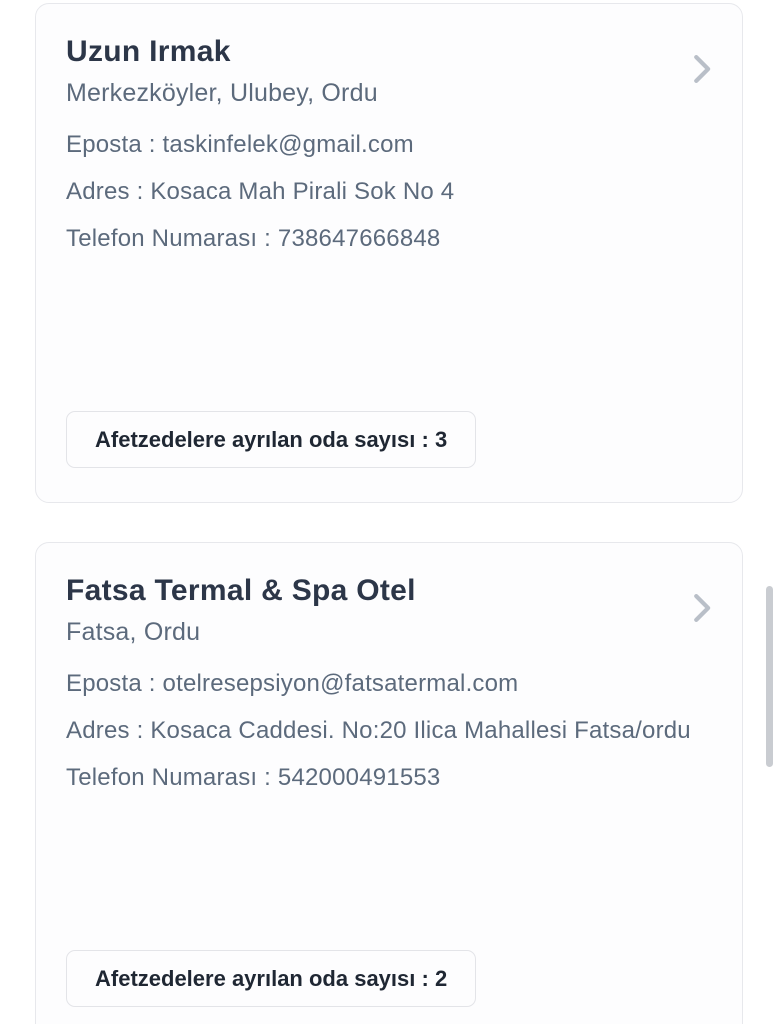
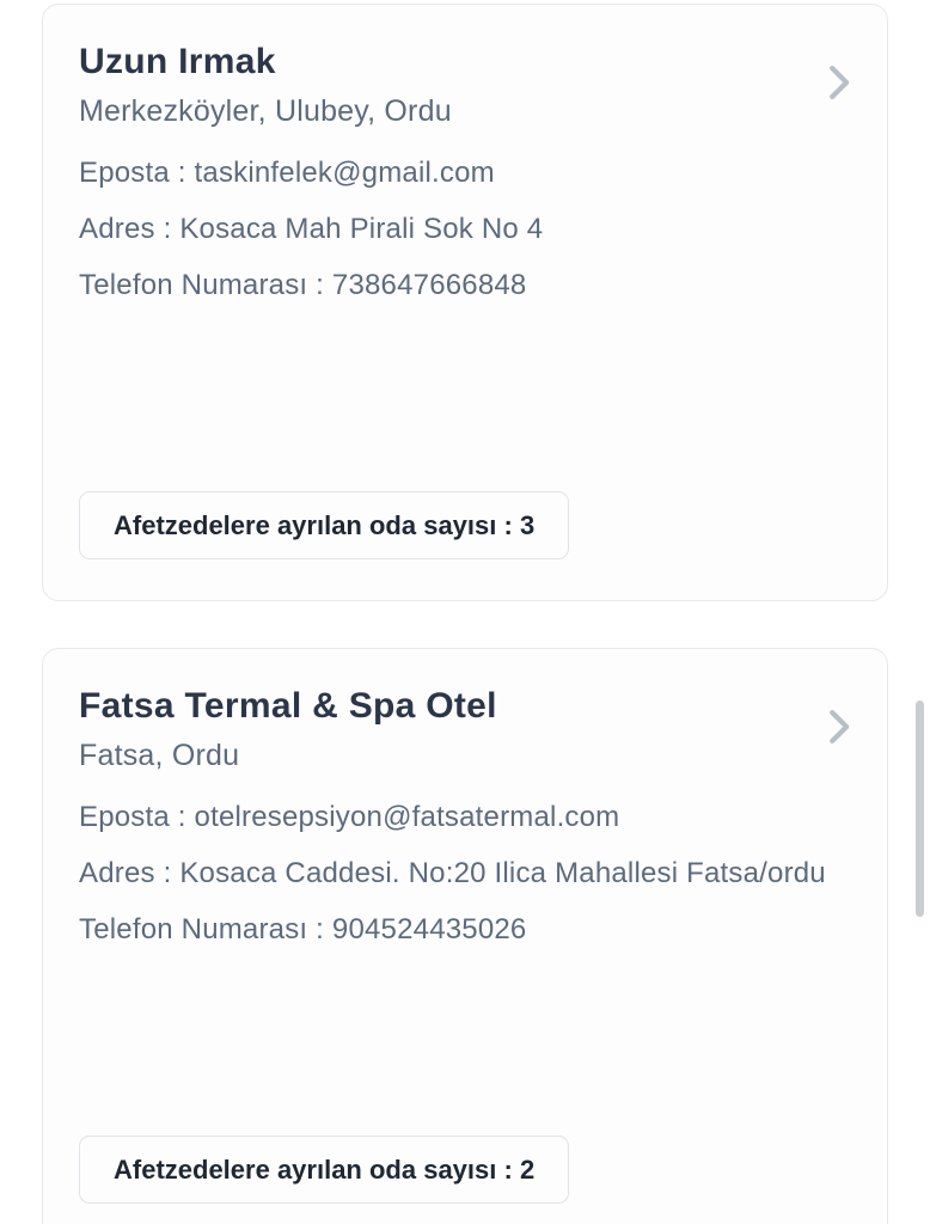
  Uzun Irmak
  Merkezköyler, Ulubey, Ordu
  Eposta : taskinfelek@gmail.com
  Adres : Kosaca Mah Pirali Sok No 4
  Telefon Numarası : 738647666848
  Afetzedelere ayrılan oda sayısı : 3
  Fatsa Termal & Spa Otel
  Fatsa, Ordu
  Eposta : otelresepsiyon@fatsatermal.com
  Adres : Kosaca Caddesi. No:20 Ilica Mahallesi Fatsa/ordu
- Telefon Numarası : 542000491553
+ Telefon Numarası : 904524435026
  Afetzedelere ayrılan oda sayısı : 2
